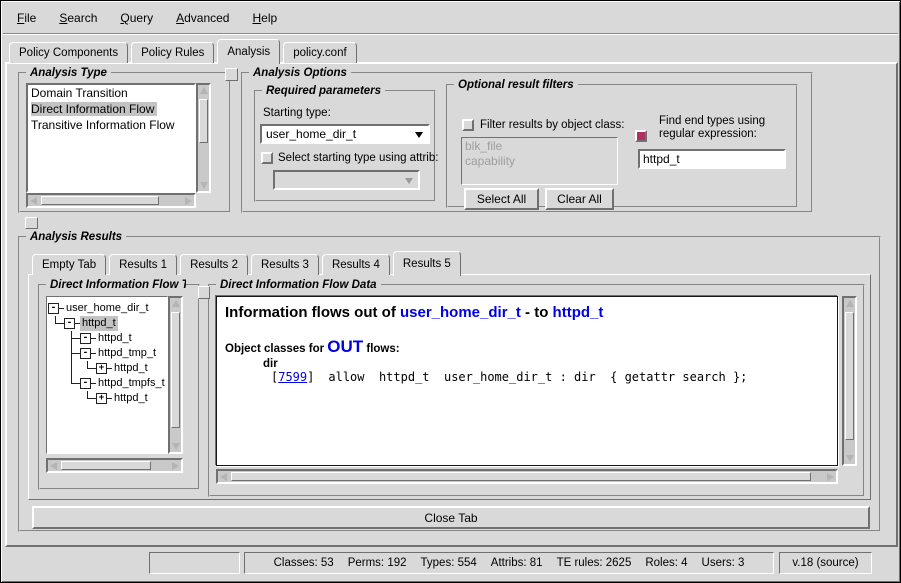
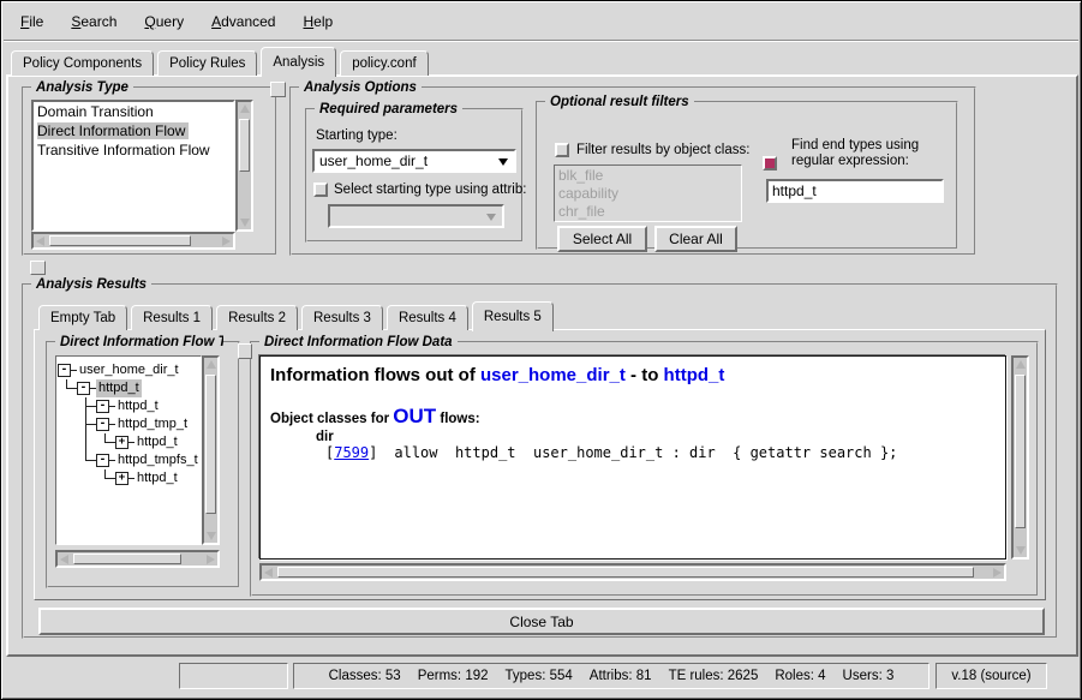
  File
  Search
  Query
  Advanced
  Help
  Policy Components
  Policy Rules
  Analysis
  policy.conf
  Analysis Type
  Domain Transition
  Direct Information Flow
  Transitive Information Flow
  Analysis Options
  Required parameters
  Starting type:
  user_home_dir_t
  Select starting type using attrib:
  Optional result filters
  Filter results by object class:
  blk_file
  capability
+ chr_file
  Select All
  Clear All
  Find end types using regular expression:
  httpd_t
  Analysis Results
  Empty Tab
  Results 1
  Results 2
  Results 3
  Results 4
  Results 5
  Direct Information Flow T
  - user_home_dir_t
  - httpd_t
  - httpd_t
  - httpd_tmp_t
  + httpd_t
  - httpd_tmpfs_t
  + httpd_t
  Direct Information Flow Data
  Information flows out of user_home_dir_t - to httpd_t
  Object classes for OUT flows:
  dir
  [7599] allow httpd_t user_home_dir_t : dir { getattr search };
  Close Tab
  Classes: 53
  Perms: 192
  Types: 554
  Attribs: 81
  TE rules: 2625
  Roles: 4
  Users: 3
  v.18 (source)
